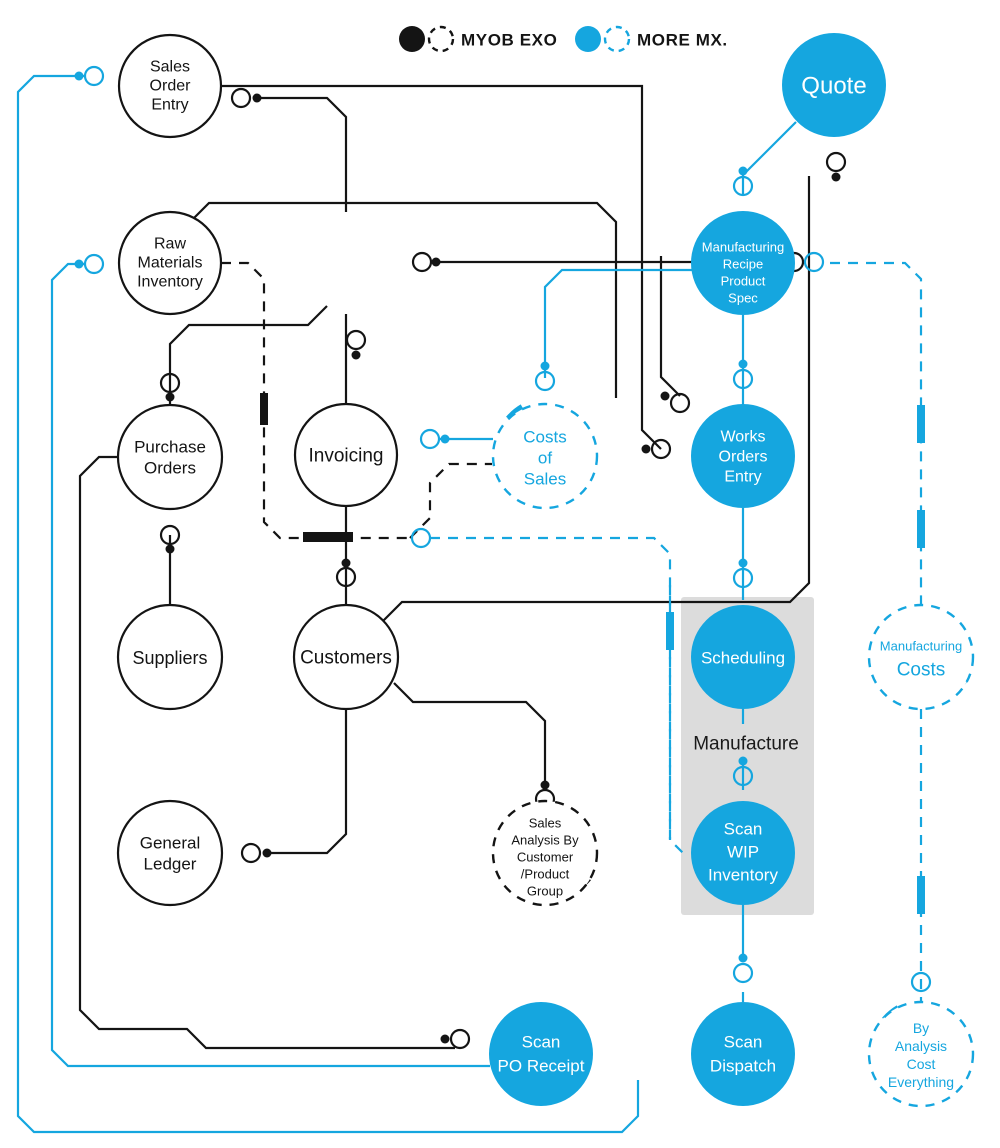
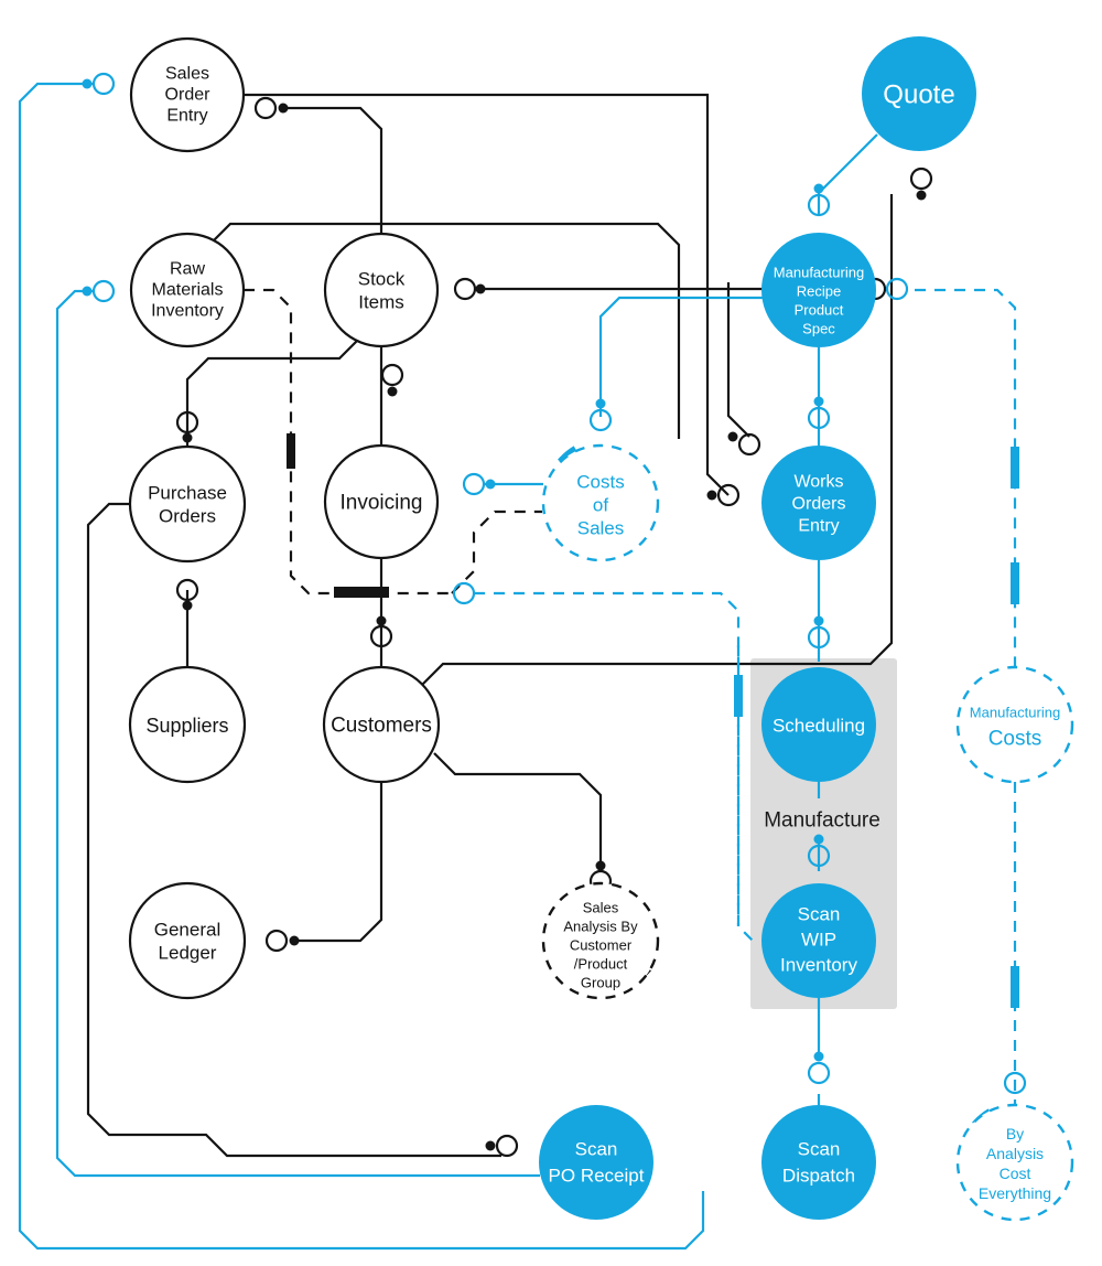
  Sales
  Order
  Entry
  Raw
  Materials
  Inventory
+ Stock
+ Items
  Purchase
  Orders
  Invoicing
  Suppliers
  Customers
  General
  Ledger
  Sales
  Analysis By
  Customer
  /Product
  Group
  Costs
  of
  Sales
  Quote
  Manufacturing
  Recipe
  Product
  Spec
  Works
  Orders
  Entry
  Scheduling
  Manufacture
  Scan
  WIP
  Inventory
  Scan
  PO Receipt
  Scan
  Dispatch
  Manufacturing
  Costs
  By
  Analysis
  Cost
  Everything
- MYOB EXO
- MORE MX.
